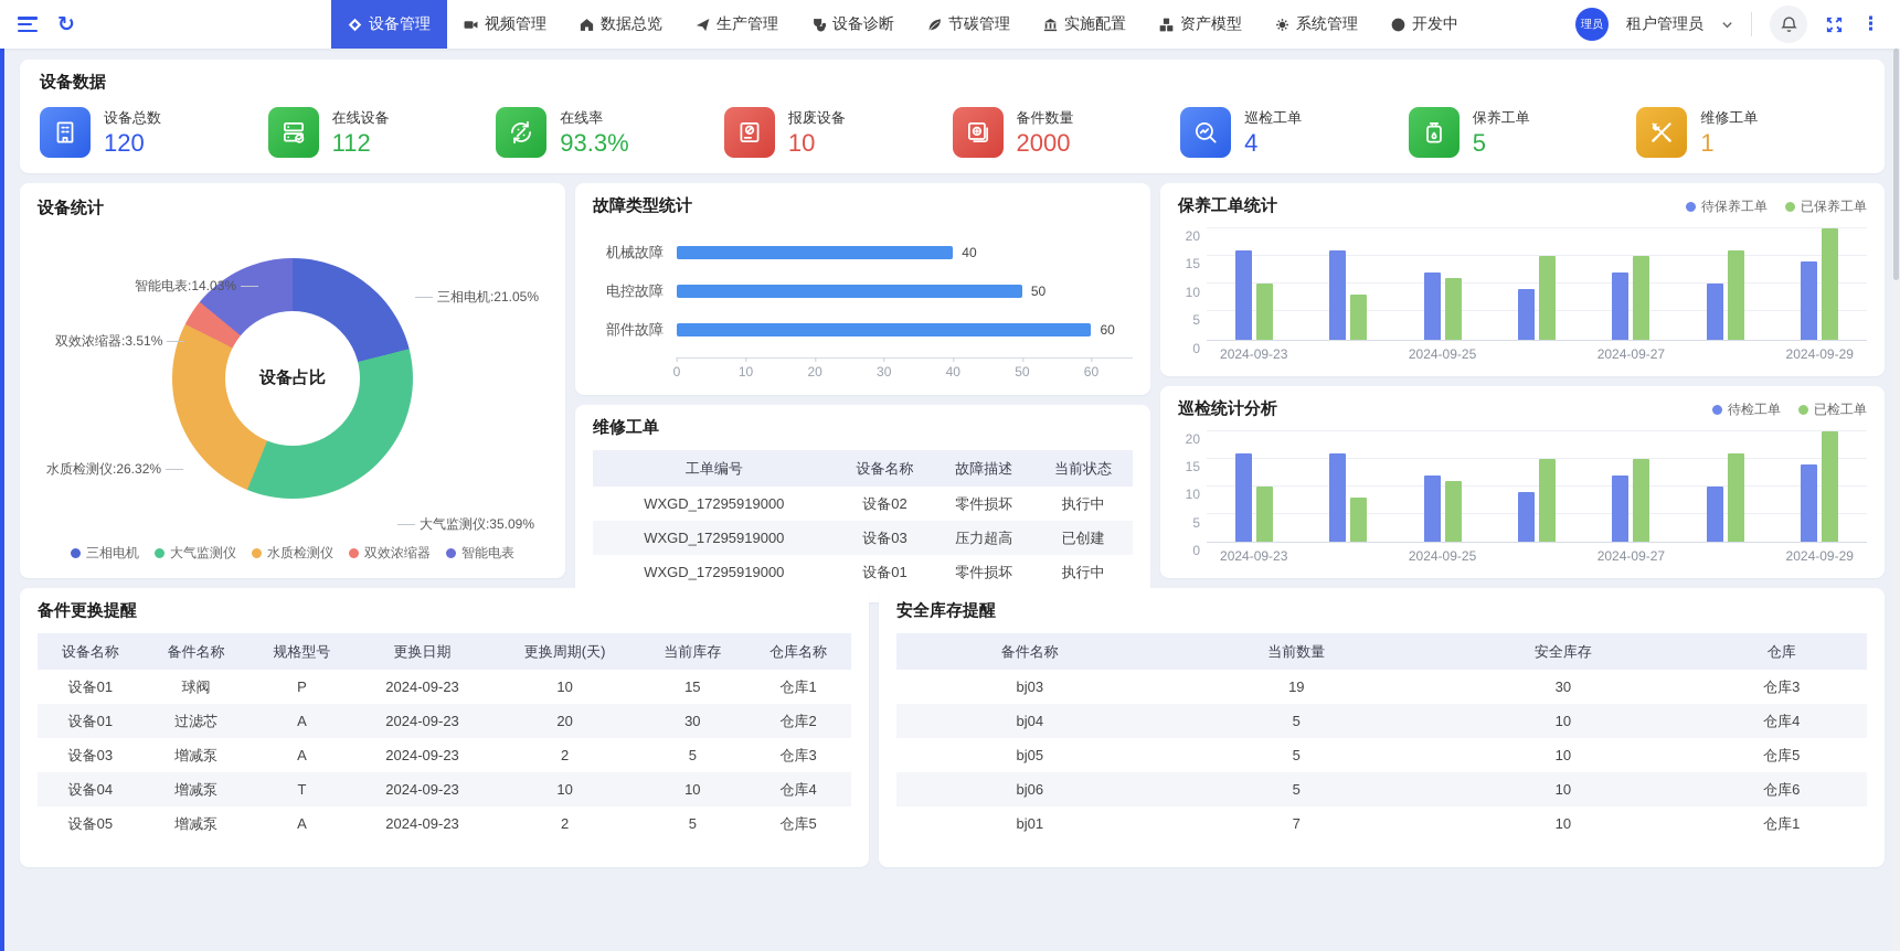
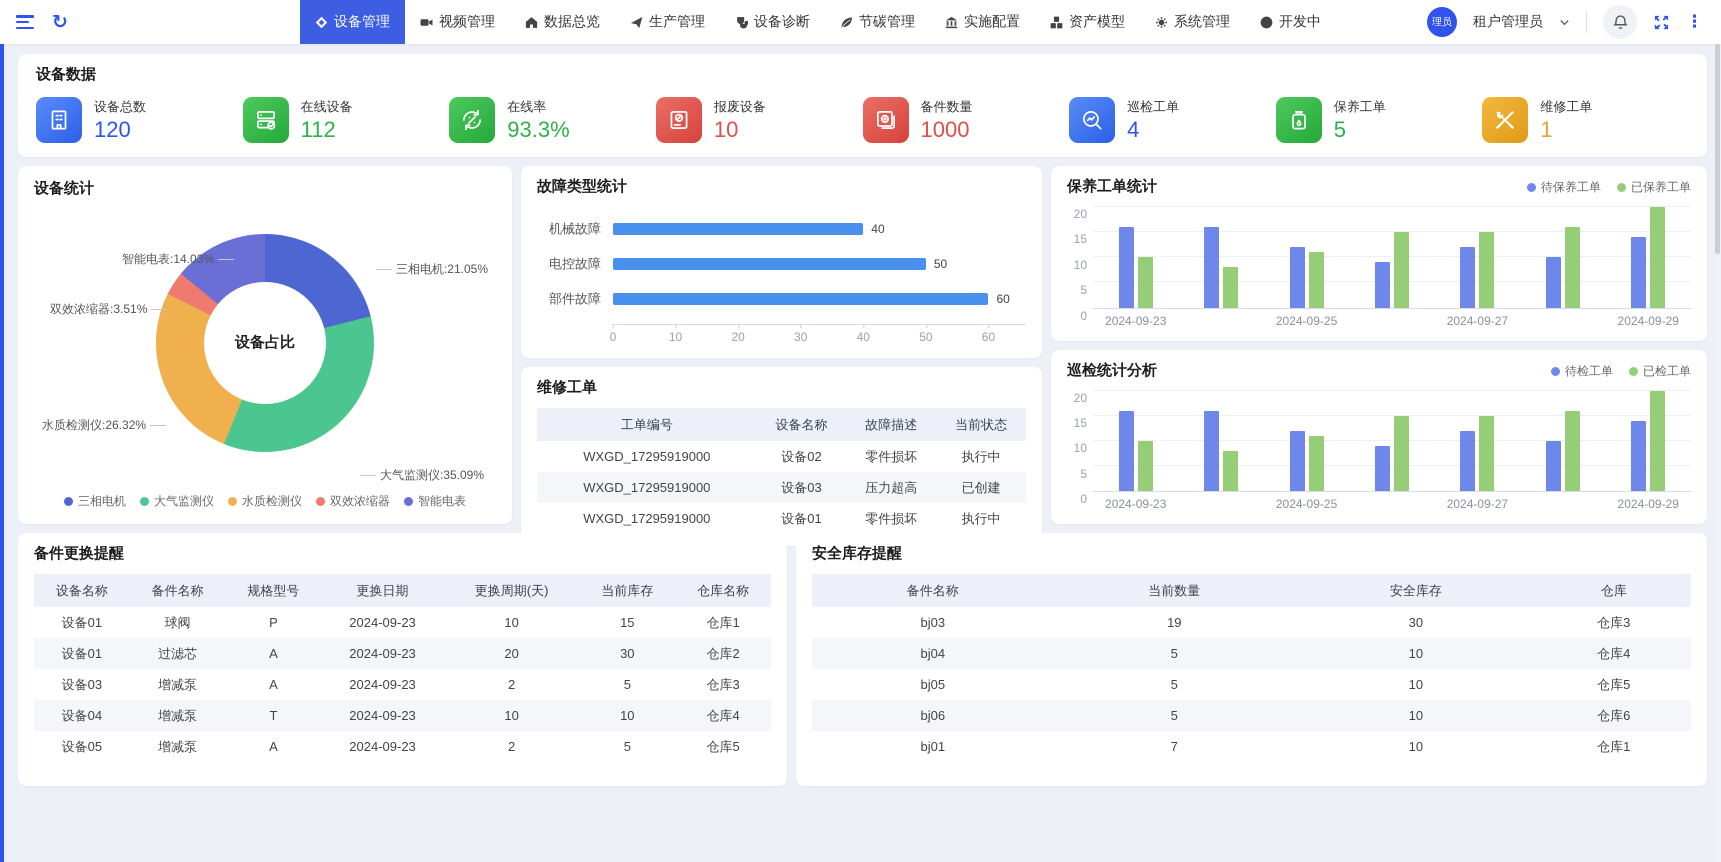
  ↻
  设备管理
  视频管理
  数据总览
  生产管理
  设备诊断
  节碳管理
  实施配置
  资产模型
  系统管理
  开发中
  理员
  租户管理员
  ⋮
  设备数据
  设备总数
  120
  在线设备
  112
  在线率
  93.3%
  报废设备
  10
  备件数量
- 2000
+ 1000
  巡检工单
  4
  保养工单
  5
  维修工单
  1
  设备统计
  设备占比
  三相电机:21.05%
  大气监测仪:35.09%
  水质检测仪:26.32%
  双效浓缩器:3.51%
  智能电表:14.03%
  三相电机
  大气监测仪
  水质检测仪
  双效浓缩器
  智能电表
  故障类型统计
  机械故障
  40
  电控故障
  50
  部件故障
  60
  0
  10
  20
  30
  40
  50
  60
  维修工单
  工单编号	设备名称	故障描述	当前状态
  WXGD_17295919000	设备02	零件损坏	执行中
  WXGD_17295919000	设备03	压力超高	已创建
  WXGD_17295919000	设备01	零件损坏	执行中
  保养工单统计
  待保养工单
  已保养工单
  0
  5
  10
  15
  20
  2024-09-23
  2024-09-25
  2024-09-27
  2024-09-29
  巡检统计分析
  待检工单
  已检工单
  0
  5
  10
  15
  20
  2024-09-23
  2024-09-25
  2024-09-27
  2024-09-29
  备件更换提醒
  设备名称	备件名称	规格型号	更换日期	更换周期(天)	当前库存	仓库名称
  设备01	球阀	P	2024-09-23	10	15	仓库1
  设备01	过滤芯	A	2024-09-23	20	30	仓库2
  设备03	增减泵	A	2024-09-23	2	5	仓库3
  设备04	增减泵	T	2024-09-23	10	10	仓库4
  设备05	增减泵	A	2024-09-23	2	5	仓库5
  安全库存提醒
  备件名称	当前数量	安全库存	仓库
  bj03	19	30	仓库3
  bj04	5	10	仓库4
  bj05	5	10	仓库5
  bj06	5	10	仓库6
  bj01	7	10	仓库1
